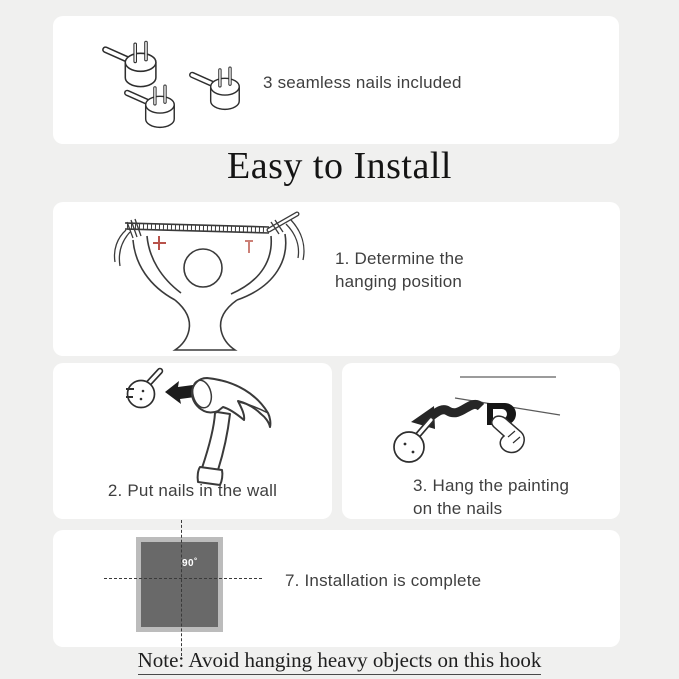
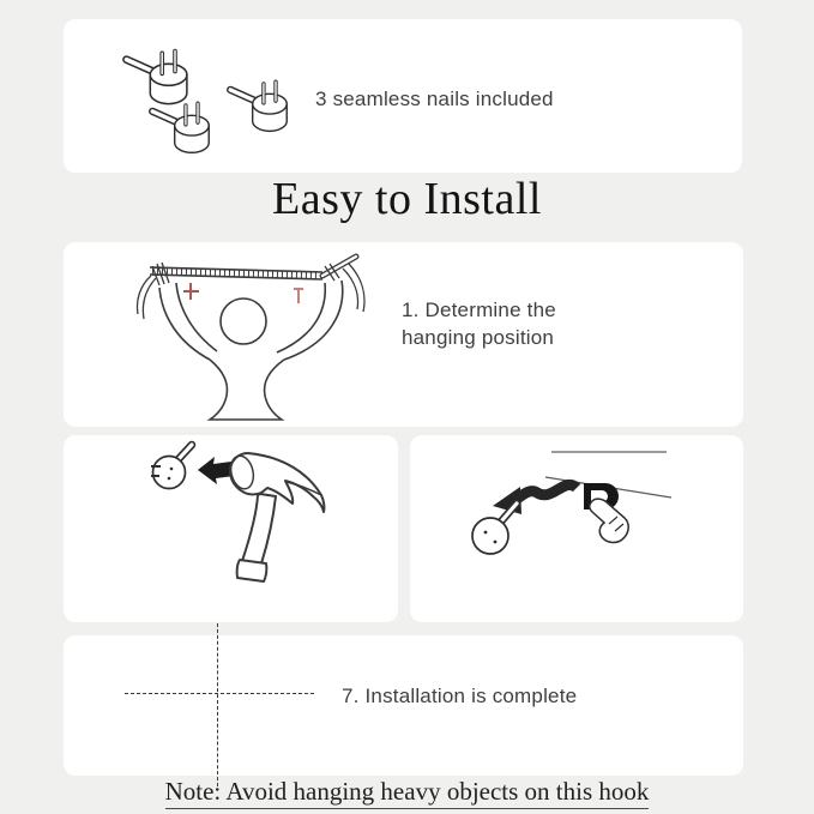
  3 seamless nails included
  Easy to Install
  1. Determine the
  hanging position
- 2. Put nails in the wall
- 3. Hang the painting
- on the nails
- 90˚
  7. Installation is complete
  Note: Avoid hanging heavy objects on this hook
